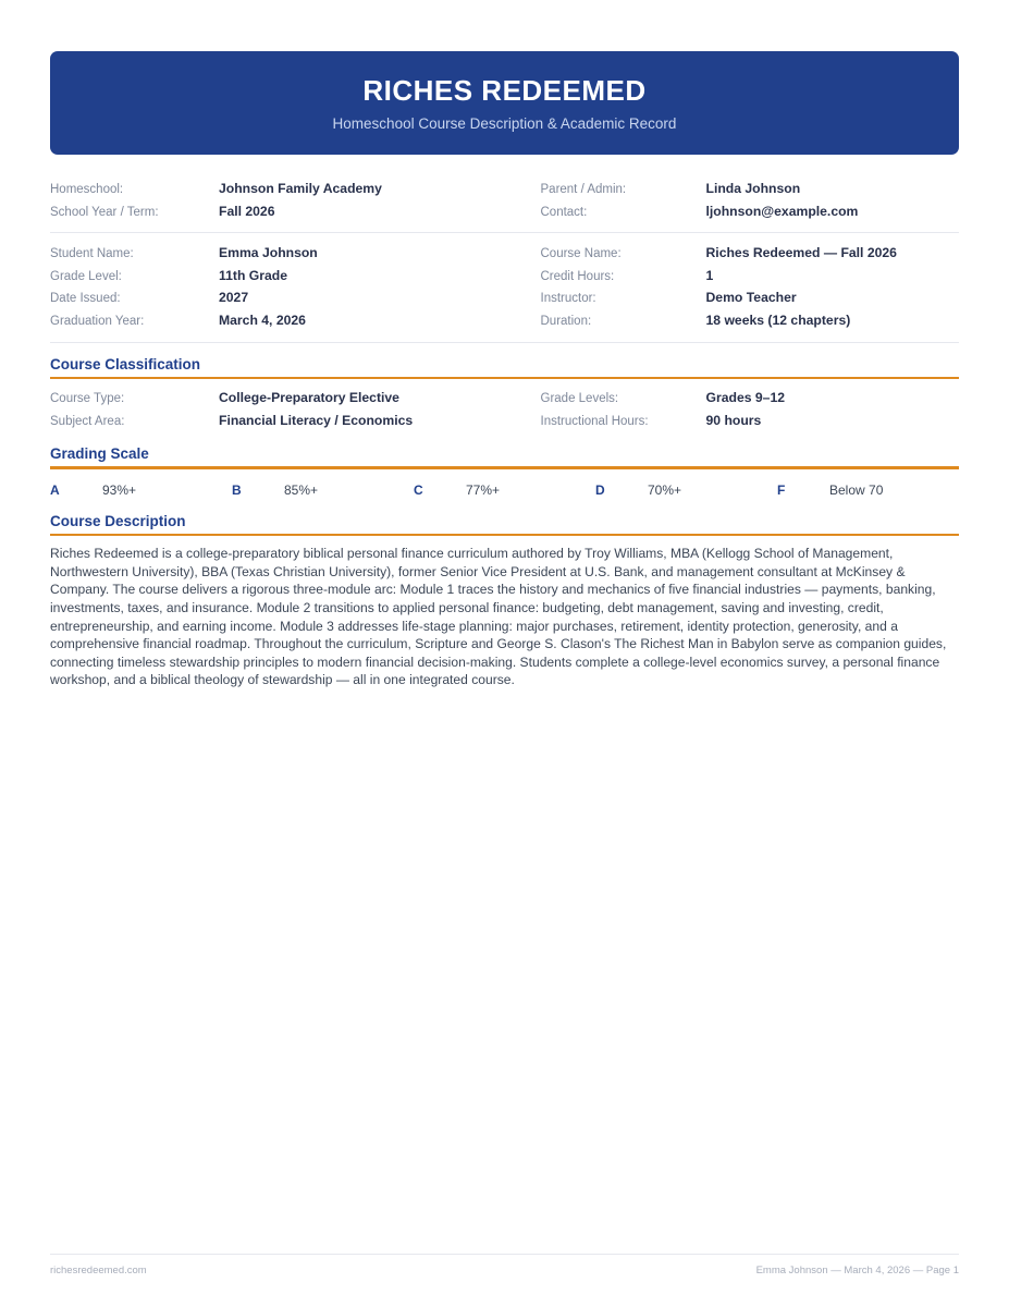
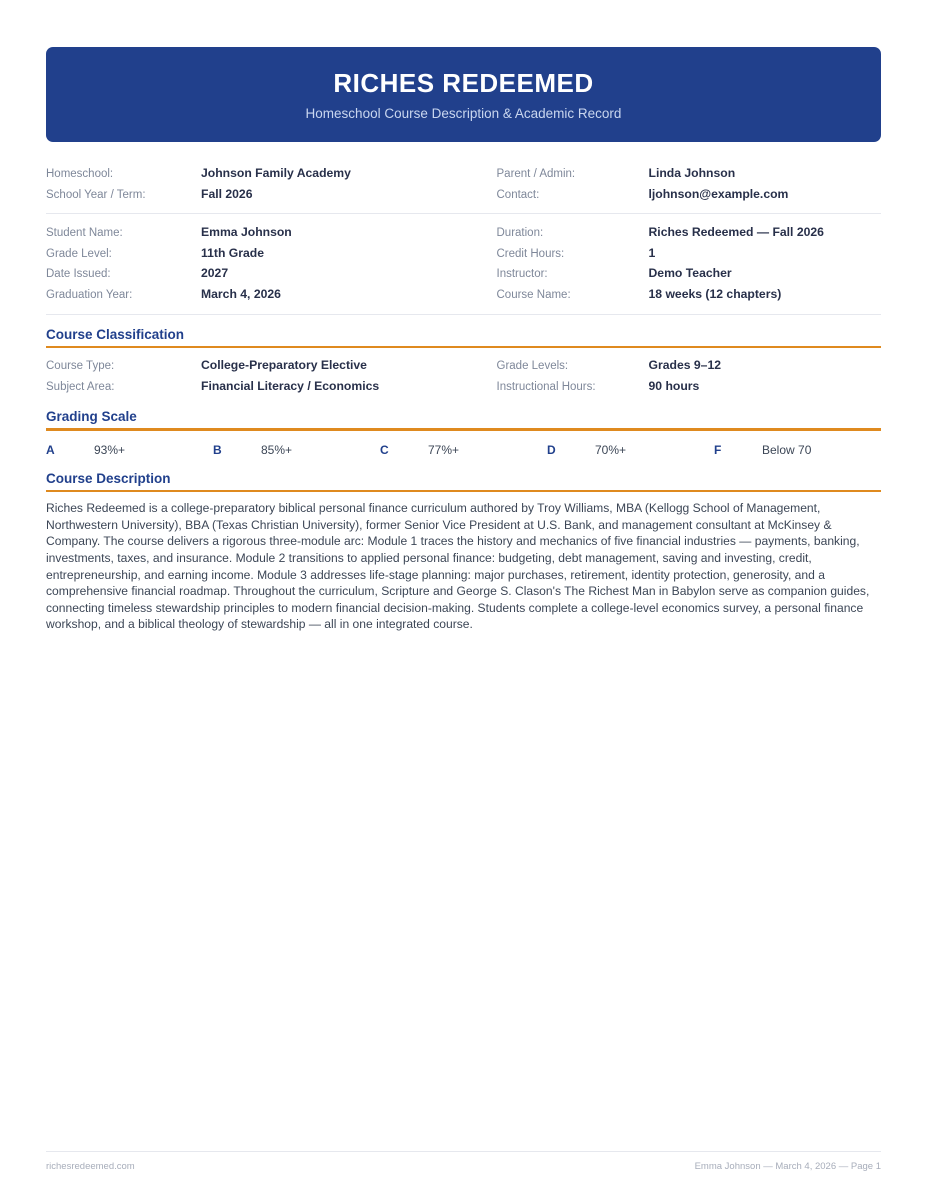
  RICHES REDEEMED
  Homeschool Course Description & Academic Record
  Homeschool:
  Johnson Family Academy
  School Year / Term:
  Fall 2026
  Parent / Admin:
  Linda Johnson
  Contact:
  ljohnson@example.com
  Student Name:
  Emma Johnson
  Grade Level:
  11th Grade
  Date Issued:
  2027
  Graduation Year:
  March 4, 2026
- Course Name:
+ Duration:
  Riches Redeemed — Fall 2026
  Credit Hours:
  1
  Instructor:
  Demo Teacher
- Duration:
+ Course Name:
  18 weeks (12 chapters)
  Course Classification
  Course Type:
  College-Preparatory Elective
  Subject Area:
  Financial Literacy / Economics
  Grade Levels:
  Grades 9–12
  Instructional Hours:
  90 hours
  Grading Scale
  A
  93%+
  B
  85%+
  C
  77%+
  D
  70%+
  F
  Below 70
  Course Description
  Riches Redeemed is a college-preparatory biblical personal finance curriculum authored by Troy Williams, MBA (Kellogg School of Management, Northwestern University), BBA (Texas Christian University), former Senior Vice President at U.S. Bank, and management consultant at McKinsey & Company. The course delivers a rigorous three-module arc: Module 1 traces the history and mechanics of five financial industries — payments, banking, investments, taxes, and insurance. Module 2 transitions to applied personal finance: budgeting, debt management, saving and investing, credit, entrepreneurship, and earning income. Module 3 addresses life-stage planning: major purchases, retirement, identity protection, generosity, and a comprehensive financial roadmap. Throughout the curriculum, Scripture and George S. Clason's The Richest Man in Babylon serve as companion guides, connecting timeless stewardship principles to modern financial decision-making. Students complete a college-level economics survey, a personal finance workshop, and a biblical theology of stewardship — all in one integrated course.
  richesredeemed.com
  Emma Johnson — March 4, 2026 — Page 1
